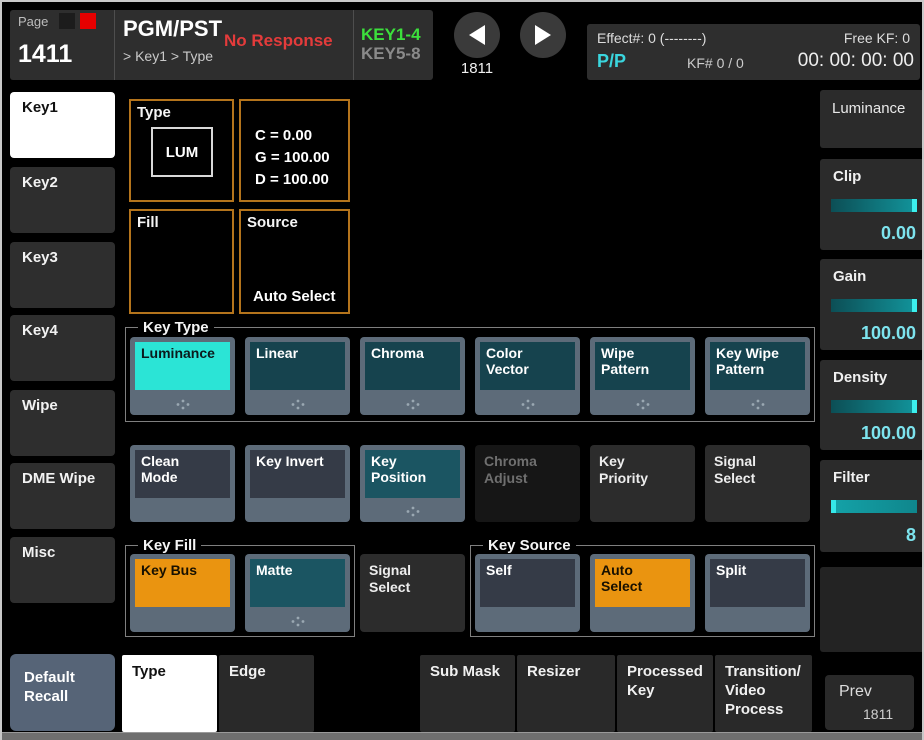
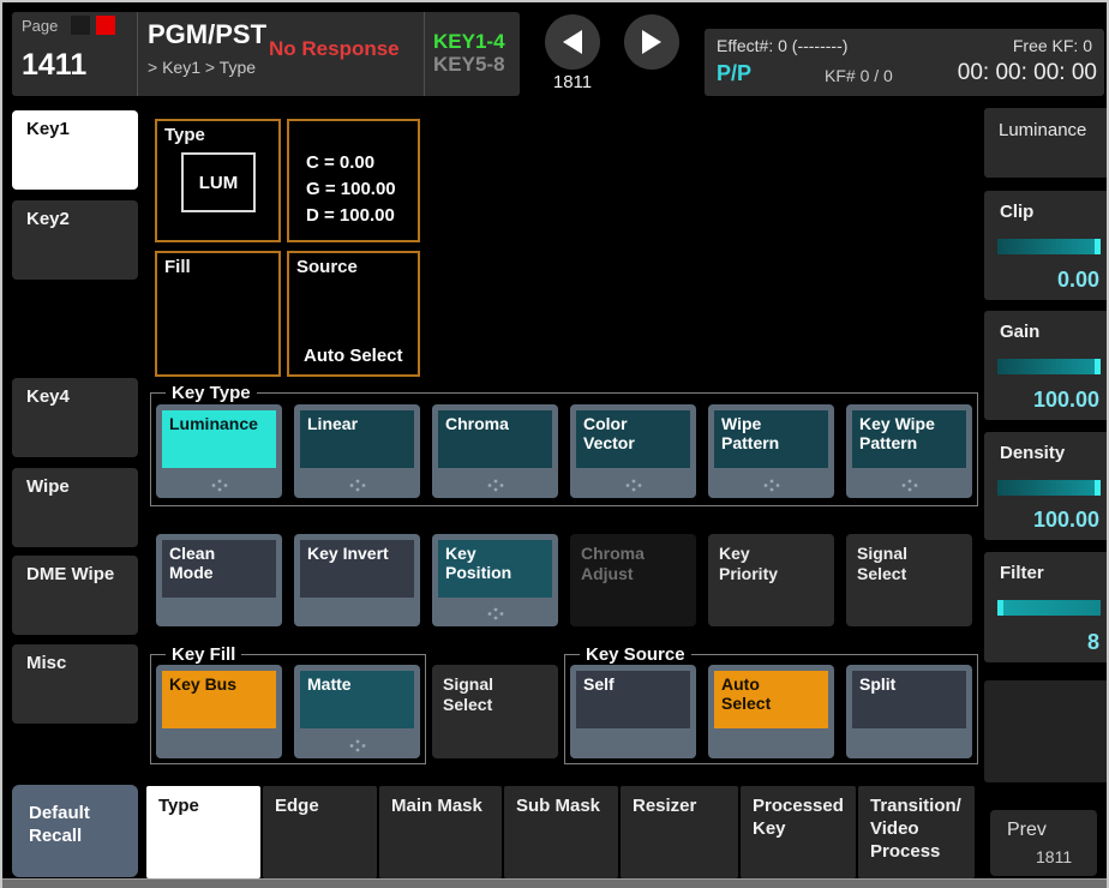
  Page
  1411
  PGM/PST
  No Response
  > Key1 > Type
  KEY1-4
  KEY5-8
  1811
  Effect#: 0 (--------)
  Free KF: 0
  P/P
  KF# 0 / 0
  00: 00: 00: 00
  Key1
  Key2
- Key3
  Key4
  Wipe
  DME Wipe
  Misc
  Default
  Recall
  Type
  LUM
  C = 0.00
  G = 100.00
  D = 100.00
  Fill
  Source
  Auto Select
  Key Type
  Luminance
  Linear
  Chroma
  Color
  Vector
  Wipe
  Pattern
  Key Wipe
  Pattern
  Clean
  Mode
  Key Invert
  Key
  Position
  Chroma
  Adjust
  Key
  Priority
  Signal
  Select
  Key Fill
  Key Bus
  Matte
  Signal
  Select
  Key Source
  Self
  Auto
  Select
  Split
  Type
  Edge
+ Main Mask
  Sub Mask
  Resizer
  Processed
  Key
  Transition/
  Video
  Process
  Prev
  1811
  Luminance
  Clip
  0.00
  Gain
  100.00
  Density
  100.00
  Filter
  8
